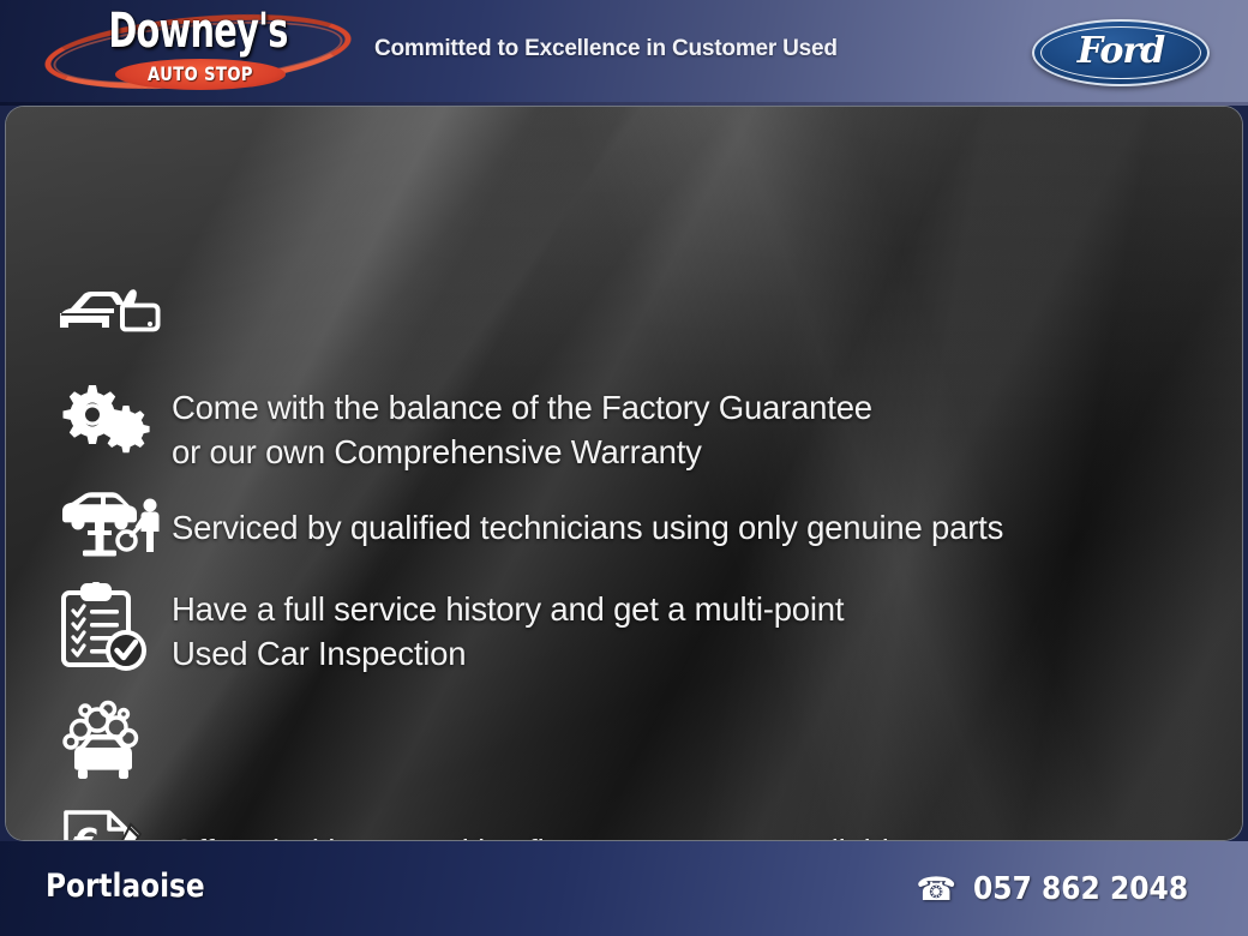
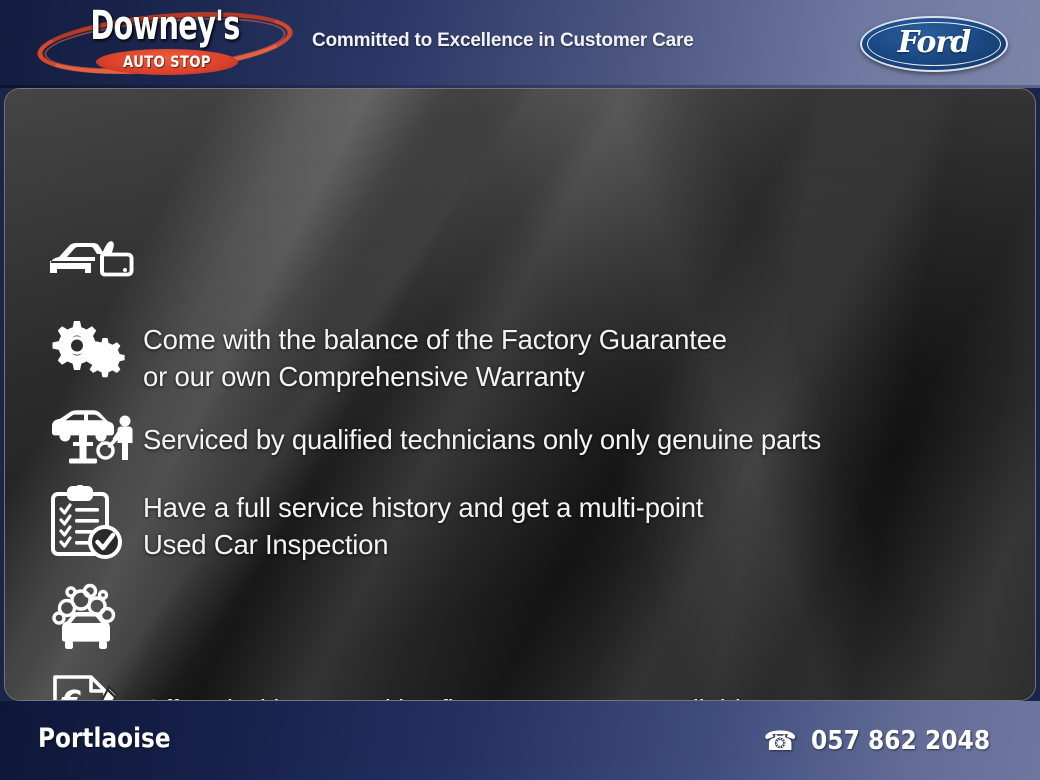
  Downey's
  AUTO STOP
- Committed to Excellence in Customer Used
+ Committed to Excellence in Customer Care
  Ford
  Come with the balance of the Factory Guarantee
  or our own Comprehensive Warranty
- Serviced by qualified technicians using only genuine parts
+ Serviced by qualified technicians only only genuine parts
  Have a full service history and get a multi-point
  Used Car Inspection
  Portlaoise
  ☎
  057 862 2048
